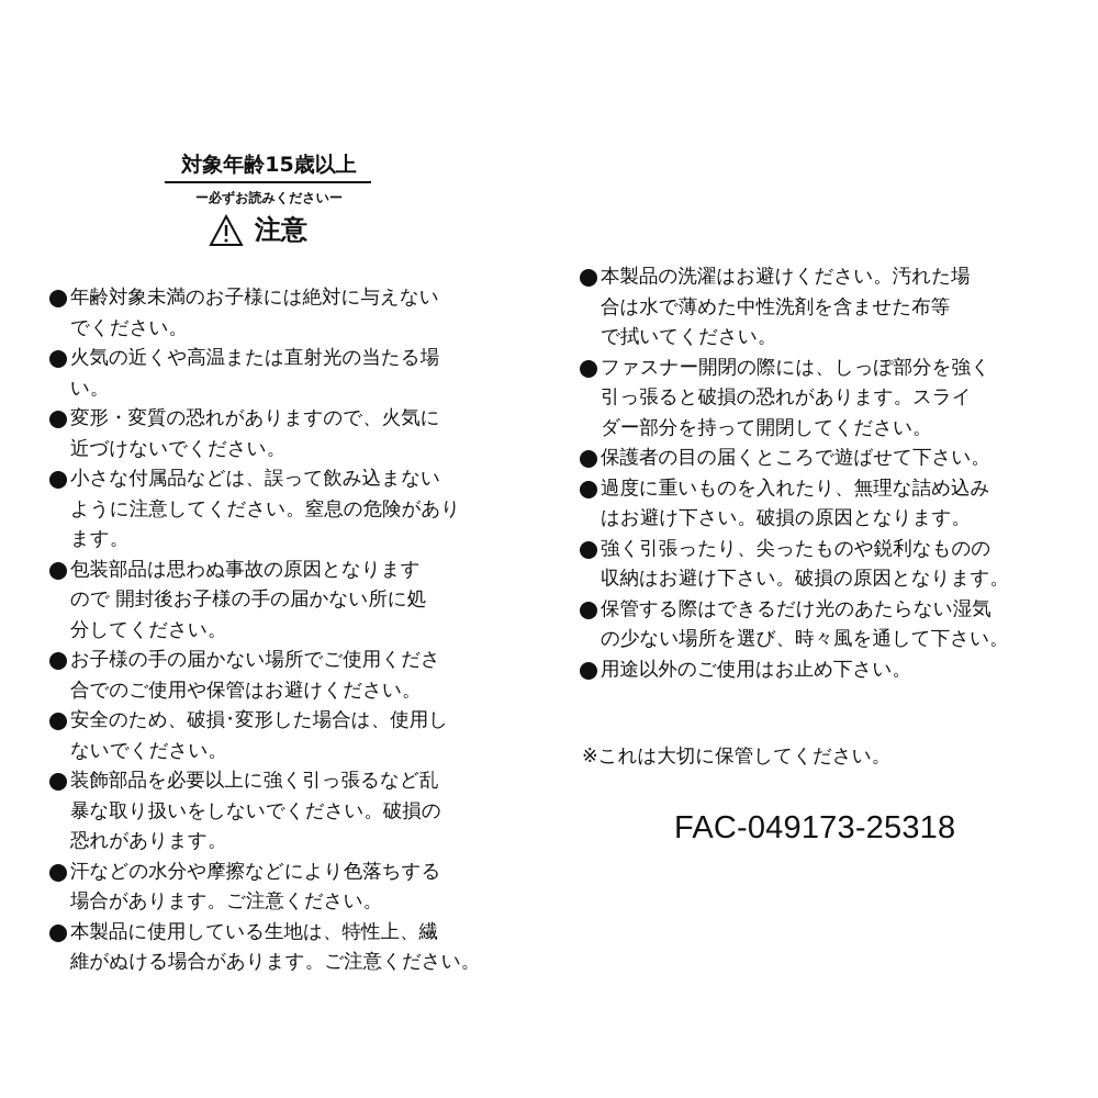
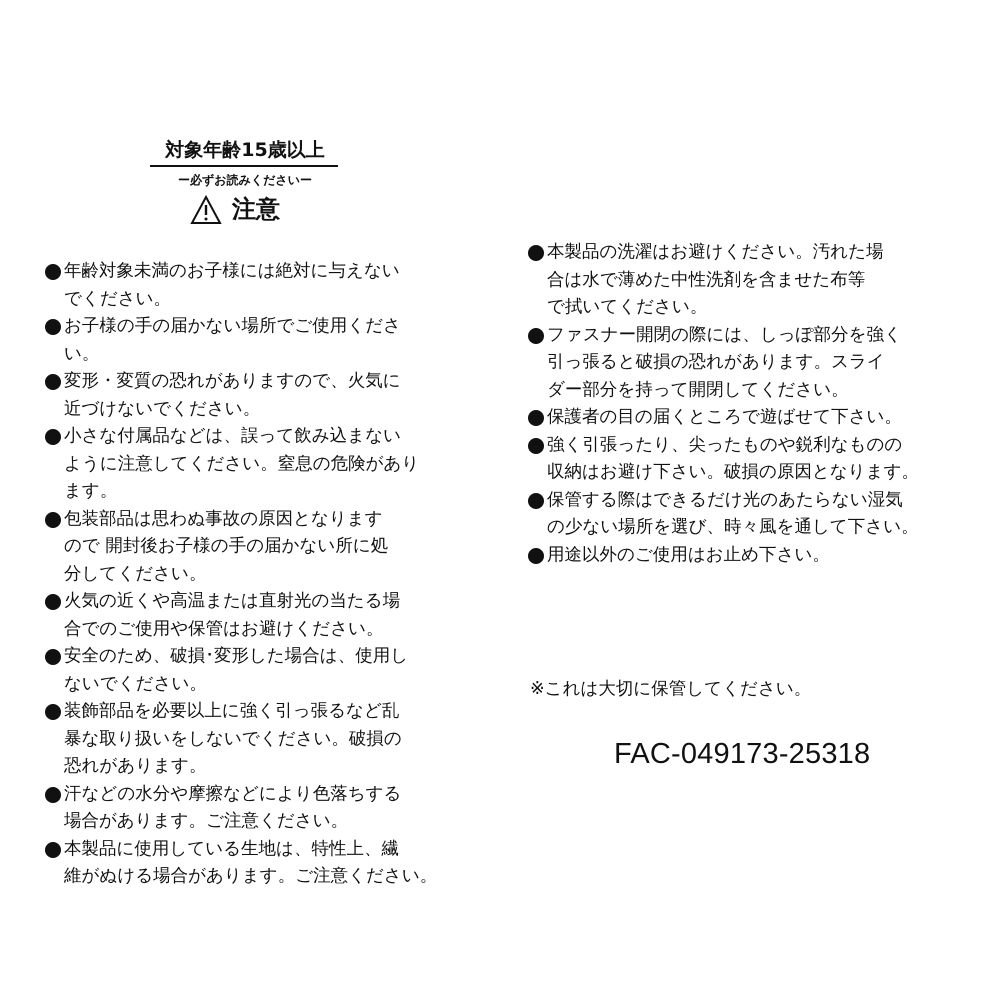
  対象年齢15歳以上
  ー必ずお読みくださいー
  注意
  年齢対象未満のお子様には絶対に与えない
  でください。
- 火気の近くや高温または直射光の当たる場
+ お子様の手の届かない場所でご使用くださ
  い。
  変形・変質の恐れがありますので、火気に
  近づけないでください。
  小さな付属品などは、誤って飲み込まない
  ように注意してください。窒息の危険があり
  ます。
  包装部品は思わぬ事故の原因となります
  ので 開封後お子様の手の届かない所に処
  分してください。
- お子様の手の届かない場所でご使用くださ
+ 火気の近くや高温または直射光の当たる場
  合でのご使用や保管はお避けください。
  安全のため、破損･変形した場合は、使用し
  ないでください。
  装飾部品を必要以上に強く引っ張るなど乱
  暴な取り扱いをしないでください。破損の
  恐れがあります。
  汗などの水分や摩擦などにより色落ちする
  場合があります。ご注意ください。
  本製品に使用している生地は、特性上、繊
  維がぬける場合があります。ご注意ください。
  本製品の洗濯はお避けください。汚れた場
  合は水で薄めた中性洗剤を含ませた布等
  で拭いてください。
  ファスナー開閉の際には、しっぽ部分を強く
  引っ張ると破損の恐れがあります。スライ
  ダー部分を持って開閉してください。
  保護者の目の届くところで遊ばせて下さい。
- 過度に重いものを入れたり、無理な詰め込み
- はお避け下さい。破損の原因となります。
  強く引張ったり、尖ったものや鋭利なものの
  収納はお避け下さい。破損の原因となります。
  保管する際はできるだけ光のあたらない湿気
  の少ない場所を選び、時々風を通して下さい。
  用途以外のご使用はお止め下さい。
  ※これは大切に保管してください。
  FAC-049173-25318
